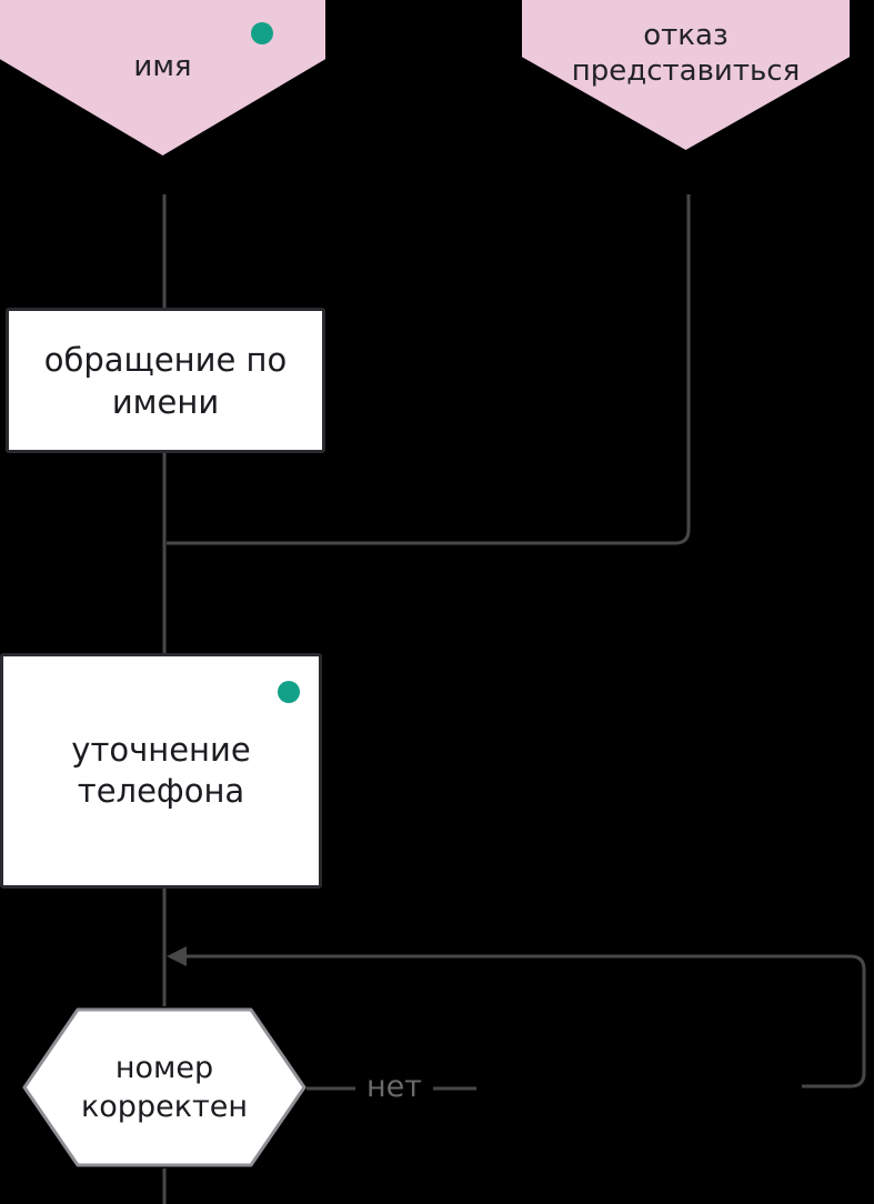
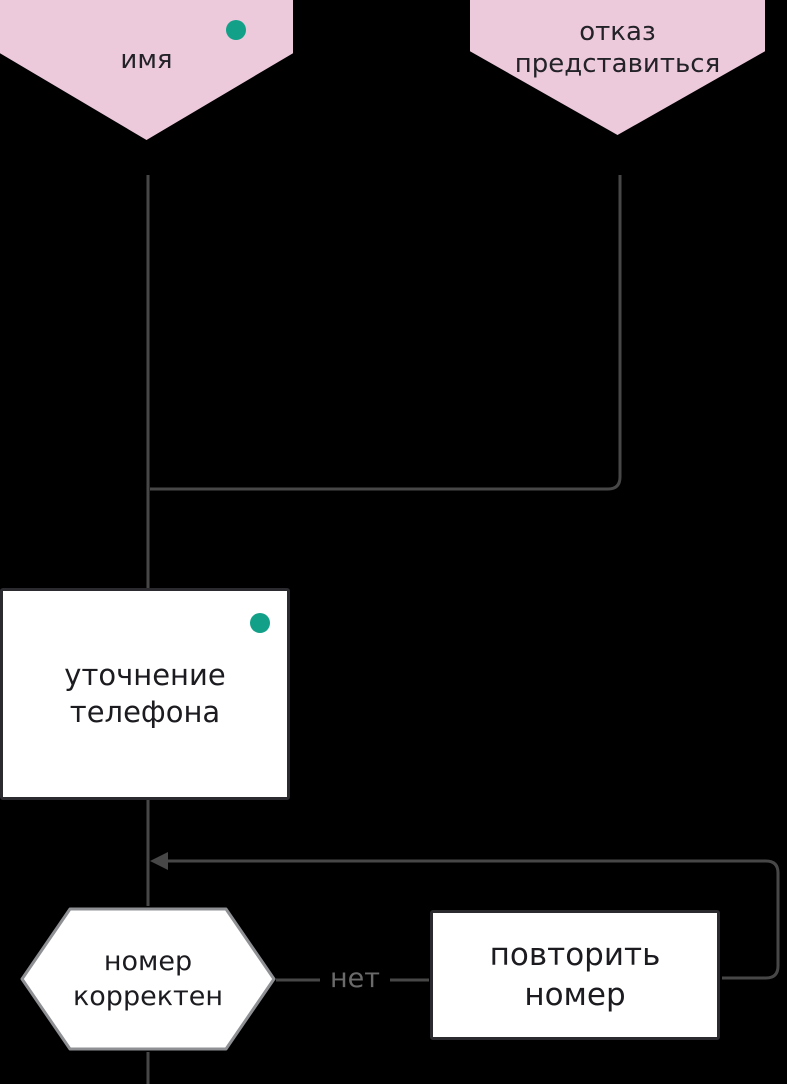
  имя
  отказ представиться
- обращение по имени
  уточнение телефона
  номер корректен
  нет
+ повторить номер
